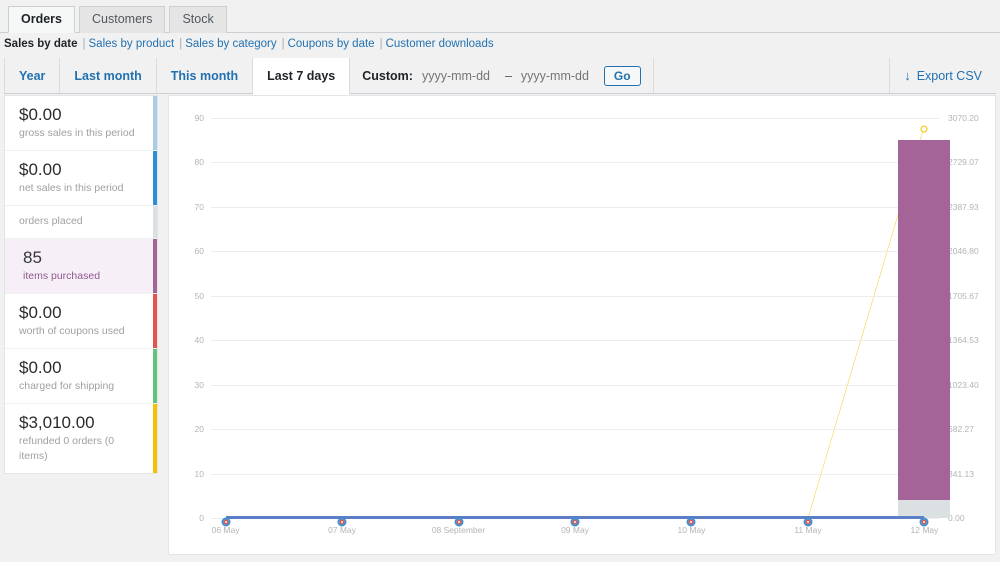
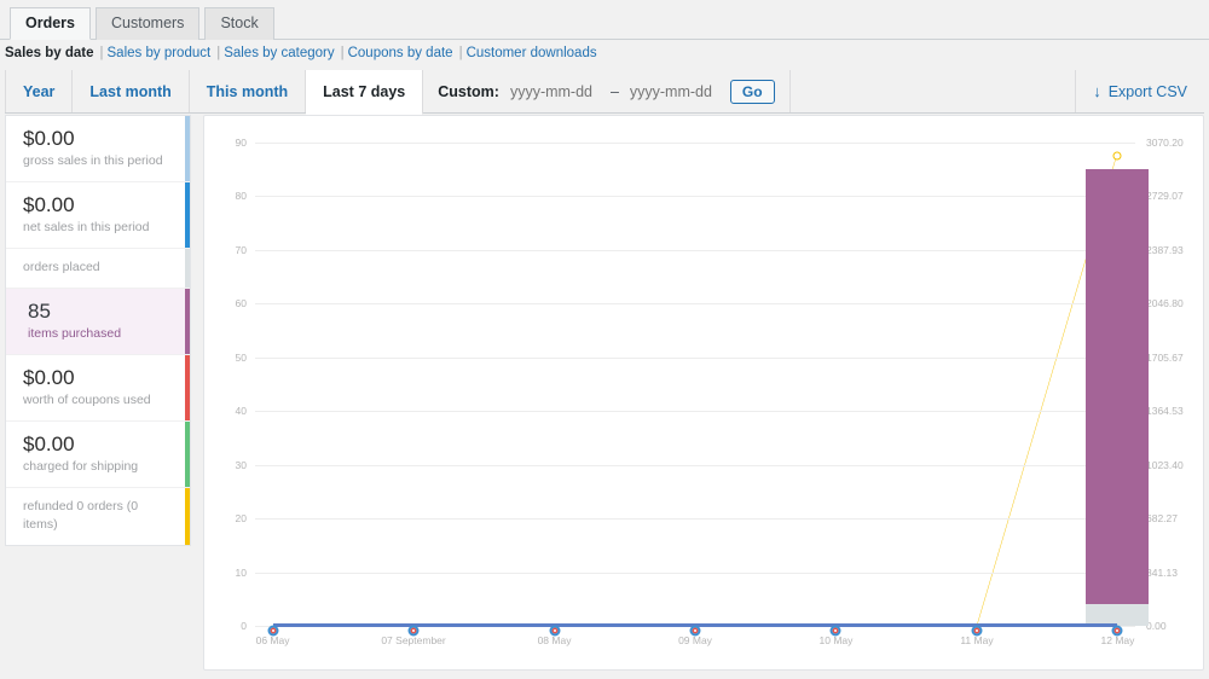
  Orders
  Customers
  Stock
  Sales by date
  |
  Sales by product
  |
  Sales by category
  |
  Coupons by date
  |
  Customer downloads
  Year
  Last month
  This month
  Last 7 days
  Custom:
  yyyy-mm-dd
  –
  yyyy-mm-dd
  Go
  ↓
  Export CSV
  $0.00
  gross sales in this period
  $0.00
  net sales in this period
  orders placed
  85
  items purchased
  $0.00
  worth of coupons used
  $0.00
  charged for shipping
- $3,010.00
  refunded 0 orders (0 items)
  0
  10
  20
  30
  40
  50
  60
  70
  80
  90
  0.00
  41.13
  82.27
  023.40
  364.53
  705.67
  046.80
  387.93
  729.07
  3070.20
  06 May
- 07 May
+ 07 September
- 08 September
+ 08 May
  09 May
  10 May
  11 May
  12 May
